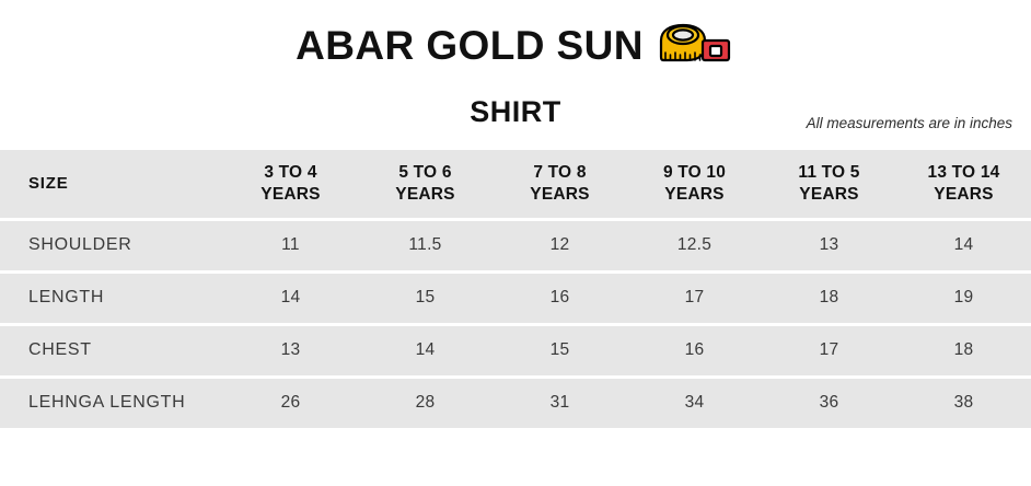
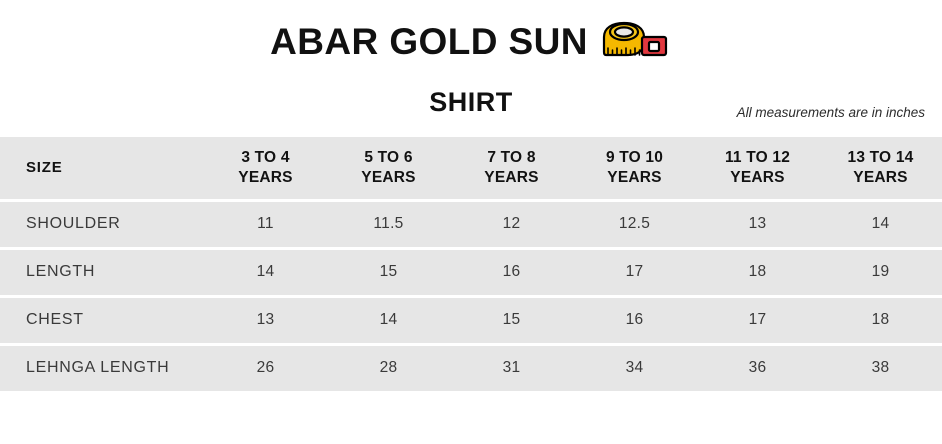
  ABAR GOLD SUN
  SHIRT
  All measurements are in inches
- SIZE	3 TO 4 YEARS	5 TO 6 YEARS	7 TO 8 YEARS	9 TO 10 YEARS	11 TO 5 YEARS	13 TO 14 YEARS
+ SIZE	3 TO 4 YEARS	5 TO 6 YEARS	7 TO 8 YEARS	9 TO 10 YEARS	11 TO 12 YEARS	13 TO 14 YEARS
  SHOULDER	11	11.5	12	12.5	13	14
  LENGTH	14	15	16	17	18	19
  CHEST	13	14	15	16	17	18
  LEHNGA LENGTH	26	28	31	34	36	38
